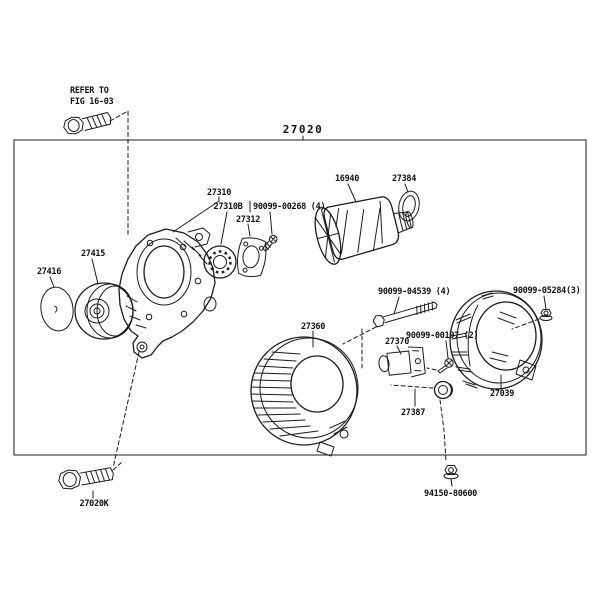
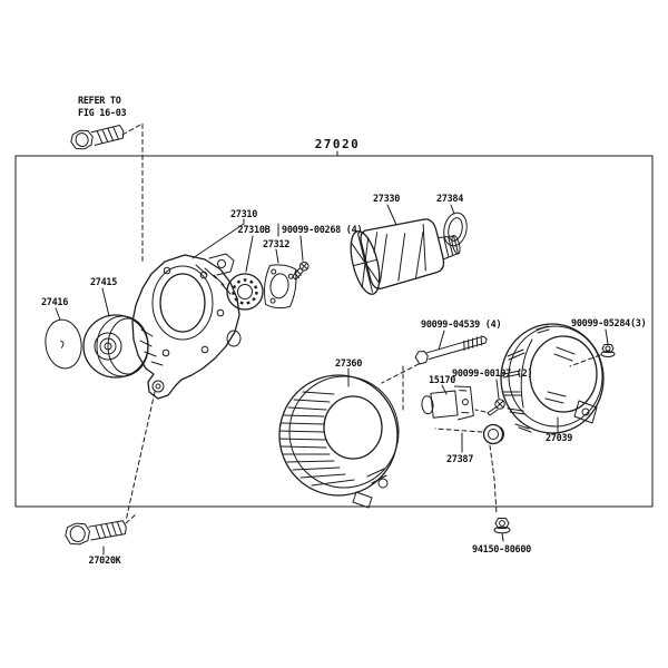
  27020
  REFER TO
  FIG 16-03
  27416
  27415
  27310
  27310B
  27312
  90099-00268 (4)
- 16940
+ 27330
  27384
  27360
  90099-04539 (4)
- 27370
+ 15170
  90099-0012
  27039
  90099-05284(3)
  27387
  94150-80600
  27020K
